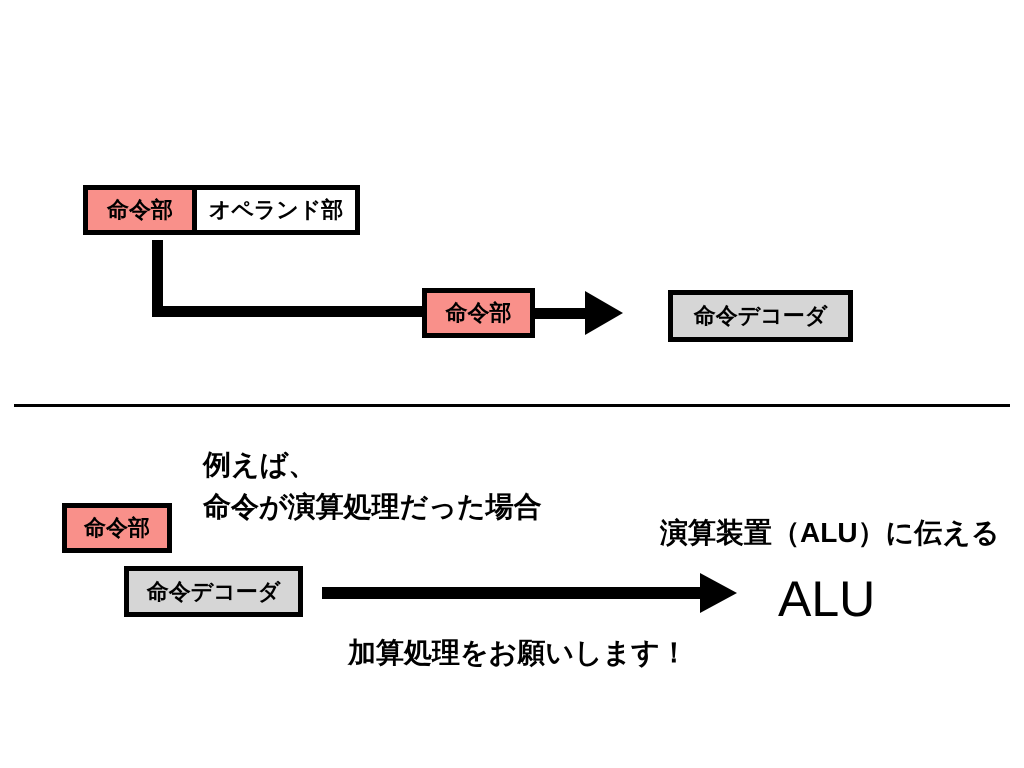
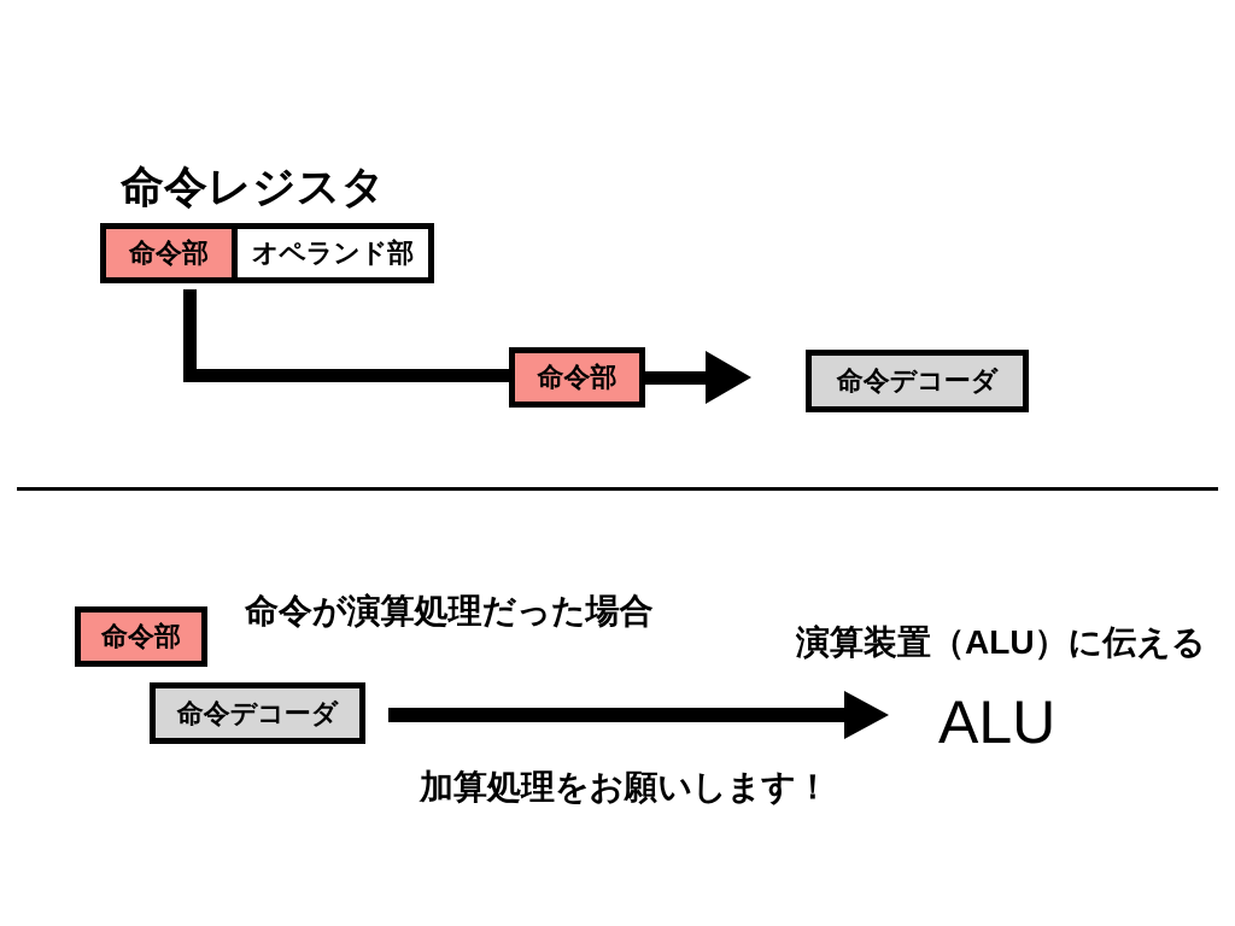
+ 命令レジスタ
  命令部
  オペランド部
  命令部
  命令デコーダ
- 例えば、
  命令が演算処理だった場合
  命令部
  命令デコーダ
  演算装置（ALU）に伝える
  ALU
  加算処理をお願いします！
